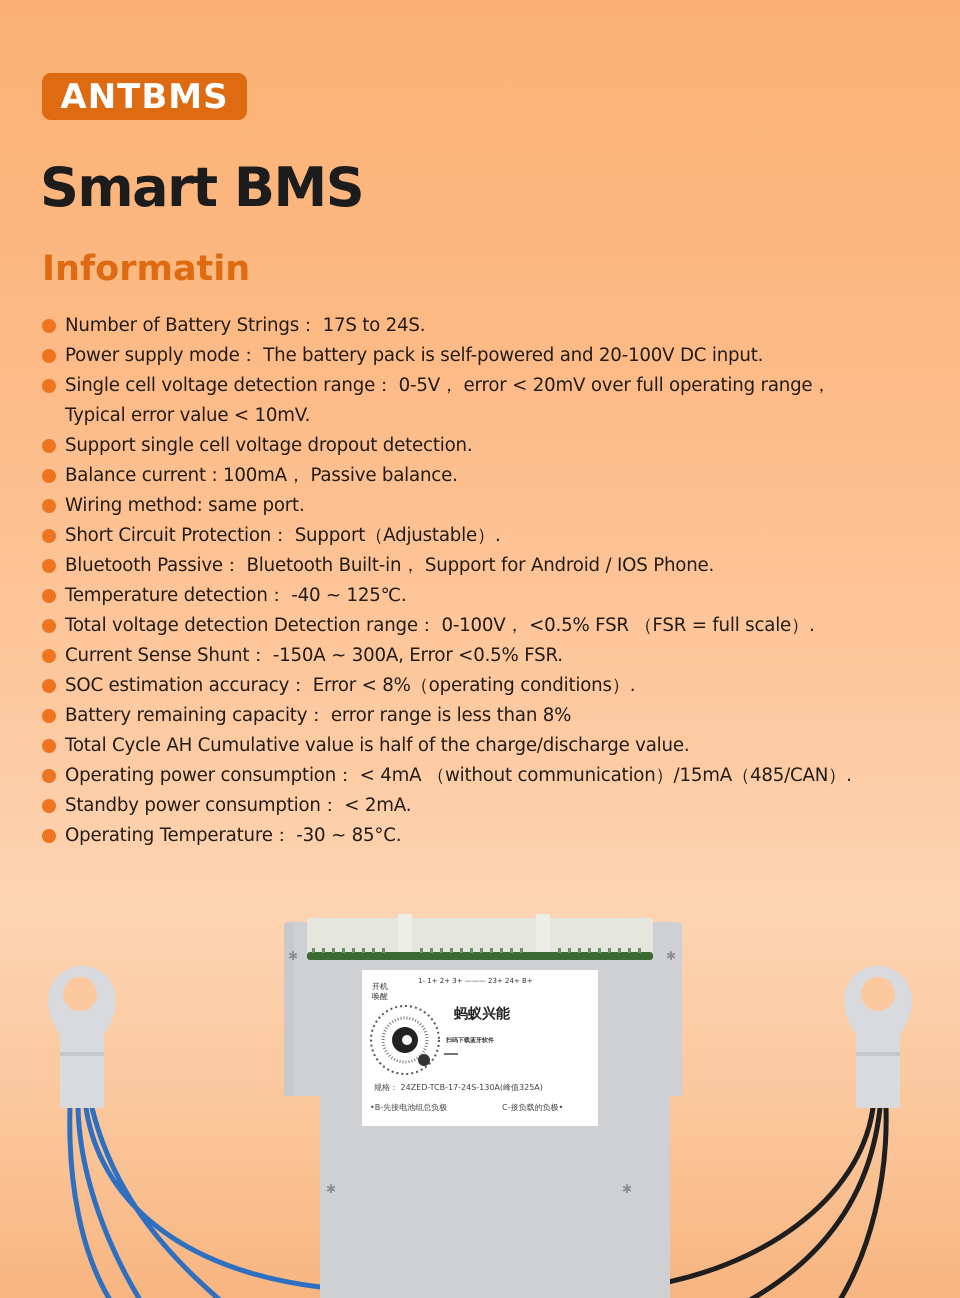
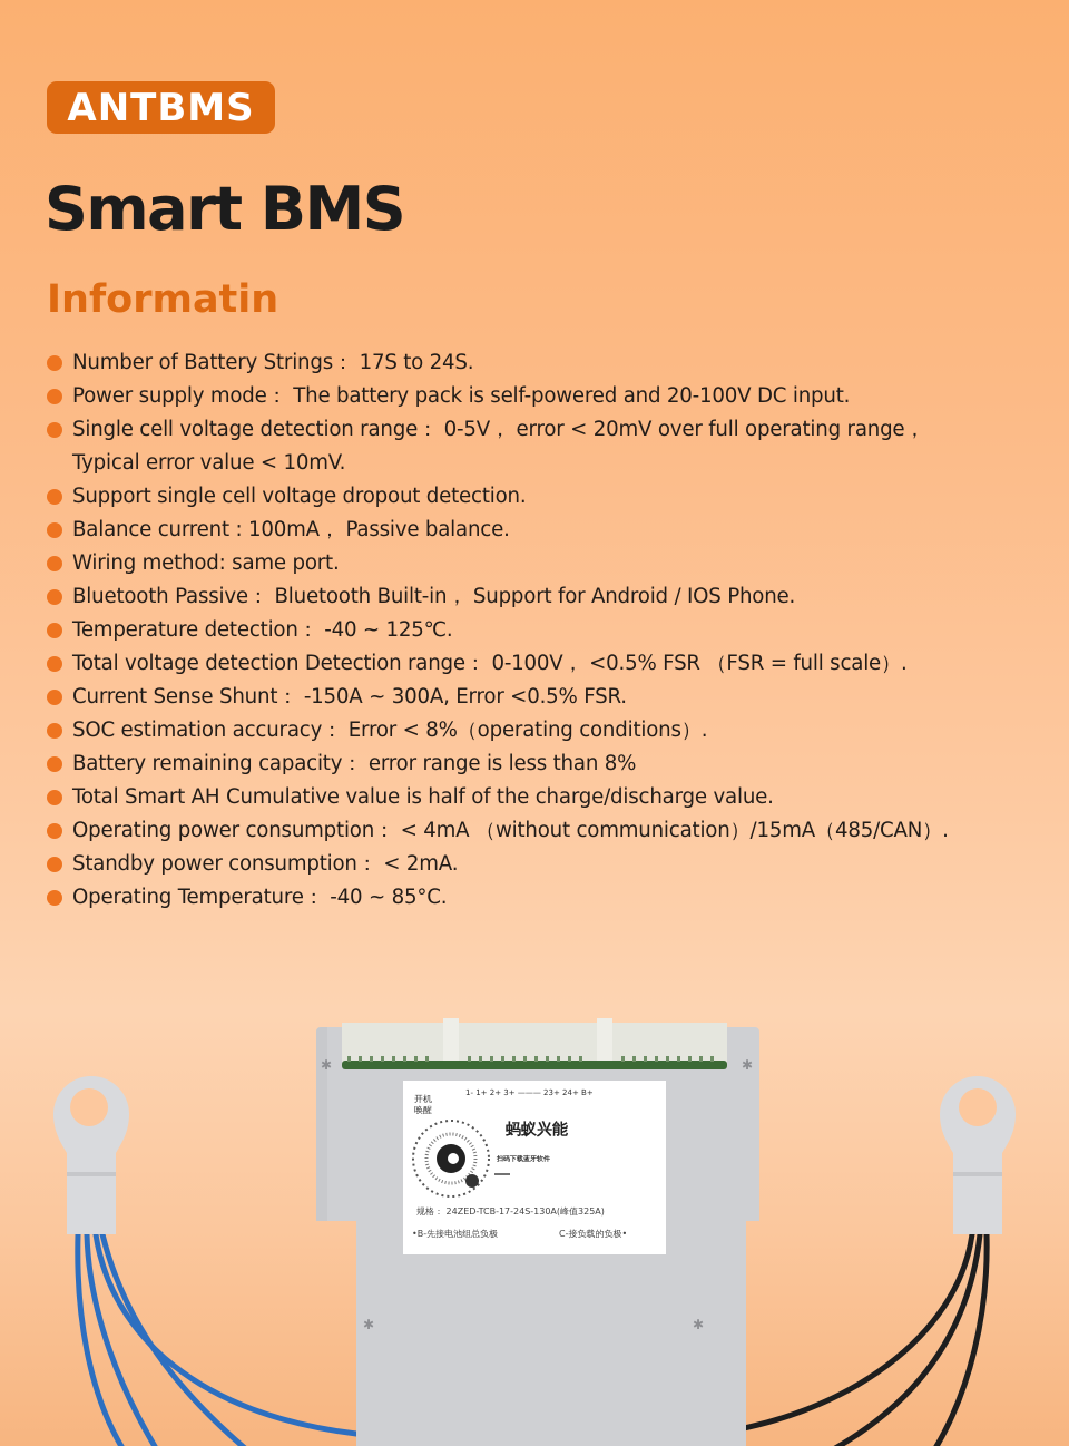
  ANTBMS
  Smart BMS
  Informatin
  Number of Battery Strings： 17S to 24S.
  Power supply mode： The battery pack is self-powered and 20-100V DC input.
  Single cell voltage detection range： 0-5V， error < 20mV over full operating range，
  Typical error value < 10mV.
  Support single cell voltage dropout detection.
  Balance current : 100mA， Passive balance.
  Wiring method: same port.
- Short Circuit Protection： Support（Adjustable）.
  Bluetooth Passive： Bluetooth Built-in， Support for Android / IOS Phone.
  Temperature detection： -40 ~ 125℃.
  Total voltage detection Detection range： 0-100V， <0.5% FSR （FSR = full scale）.
  Current Sense Shunt： -150A ~ 300A, Error <0.5% FSR.
  SOC estimation accuracy： Error < 8%（operating conditions）.
  Battery remaining capacity： error range is less than 8%
- Total Cycle AH Cumulative value is half of the charge/discharge value.
+ Total Smart AH Cumulative value is half of the charge/discharge value.
  Operating power consumption： < 4mA （without communication）/15mA（485/CAN）.
  Standby power consumption： < 2mA.
- Operating Temperature： -30 ~ 85°C.
+ Operating Temperature： -40 ~ 85°C.
  ✱
  ✱
  ✱
  ✱
  开机 唤醒
  1- 1+ 2+ 3+ ——— 23+ 24+ B+
  蚂蚁兴能
  规格： 24ZED-TCB-17-24S-130A(峰值325A)
  •B-先接电池组总负极
  C-接负载的负极•
